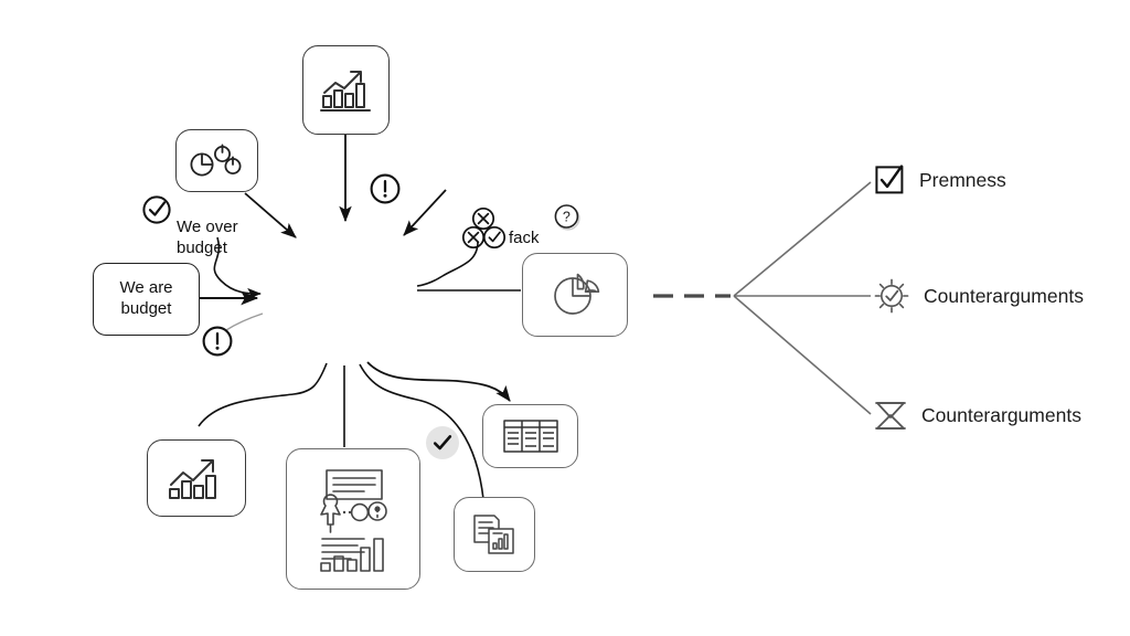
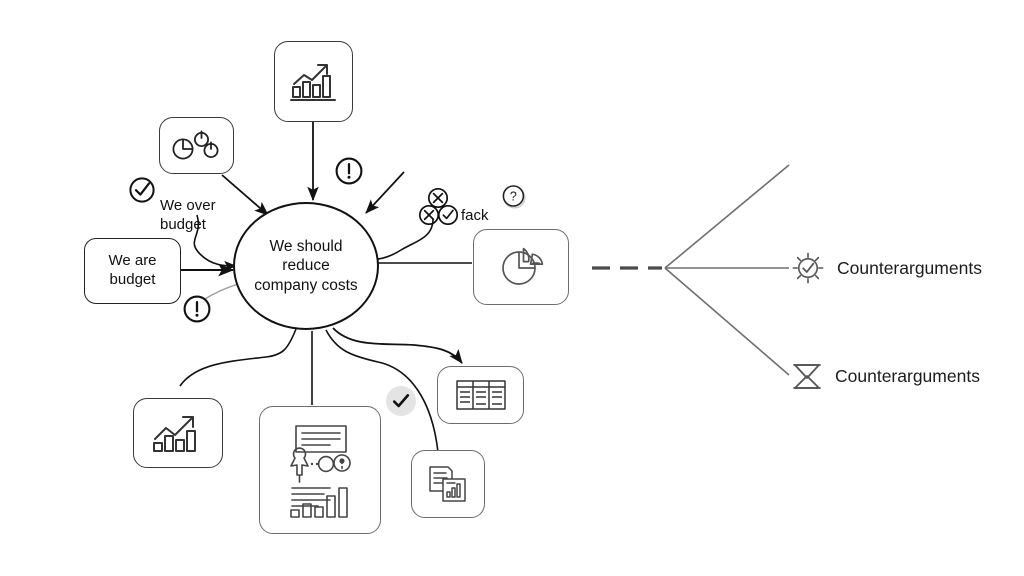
+ We should reduce
+ company costs
  We are
  budget
  We over
  budget
  fack
  ?
- Premness
  Counterarguments
  Counterarguments
